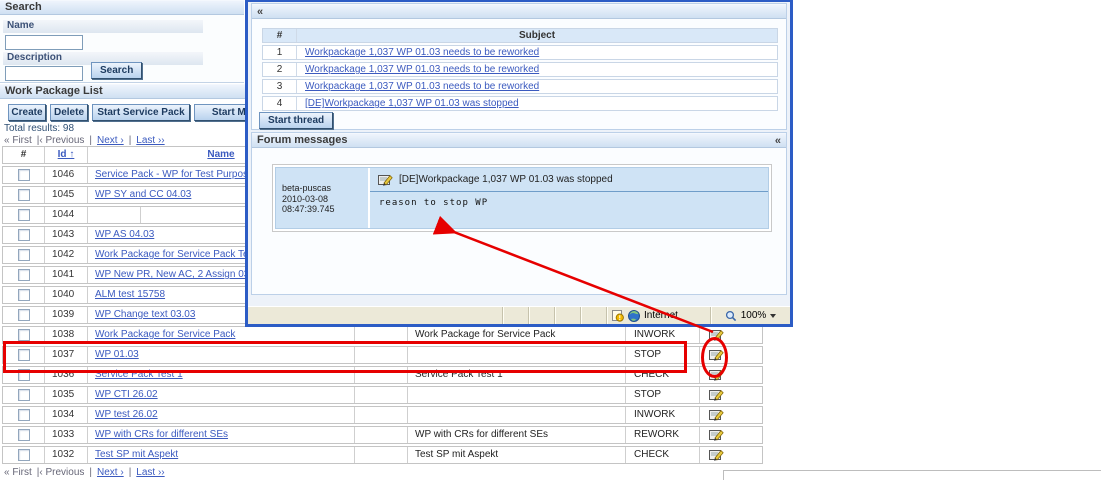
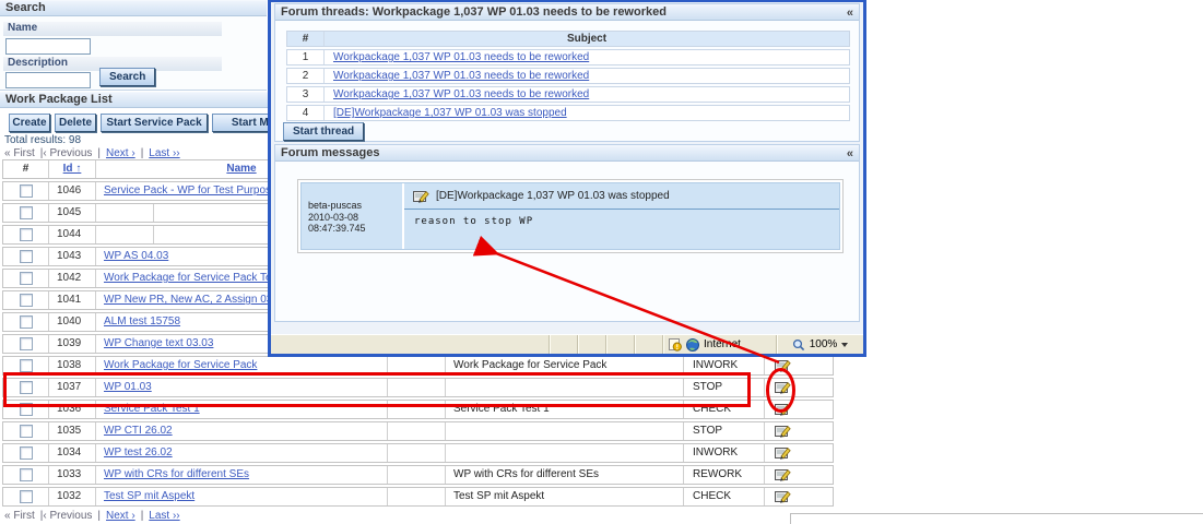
  Search
  Name
  Description
  Search
  Work Package List
  Create
  Delete
  Start Service Pack
  Total results: 98
  « First
  |‹ Previous
  |
  Next ›
  |
  Last ››
  #
  Id ↑
  Name
  1046
  Service Pack - WP for Test Purpo
  1045
- WP SY and CC 04.03
  1044
  1043
  WP AS 04.03
  1042
  Work Package for Service Pack T
  1041
  WP New PR, New AC, 2 Assign 0
  1040
  ALM test 15758
  1039
  WP Change text 03.03
  1038
  Work Package for Service Pack
  Work Package for Service Pack
  INWORK
  1037
  WP 01.03
  STOP
  1036
  Service Pack Test 1
  Service Pack Test 1
  CHECK
  1035
  WP CTI 26.02
  STOP
  1034
  WP test 26.02
  INWORK
  1033
  WP with CRs for different SEs
  WP with CRs for different SEs
  REWORK
  1032
  Test SP mit Aspekt
  Test SP mit Aspekt
  CHECK
  « First
  |‹ Previous
  |
  Next ›
  |
  Last ››
+ Forum threads: Workpackage 1,037 WP 01.03 needs to be reworked
  «
  #
  Subject
  1
  Workpackage 1,037 WP 01.03 needs to be reworked
  2
  Workpackage 1,037 WP 01.03 needs to be reworked
  3
  Workpackage 1,037 WP 01.03 needs to be reworked
  4
  [DE]Workpackage 1,037 WP 01.03 was stopped
  Start thread
  Forum messages
  «
  beta-puscas
  2010-03-08 08:47:39.745
  [DE]Workpackage 1,037 WP 01.03 was stopped
  reason to stop WP
  Intert
  100%
